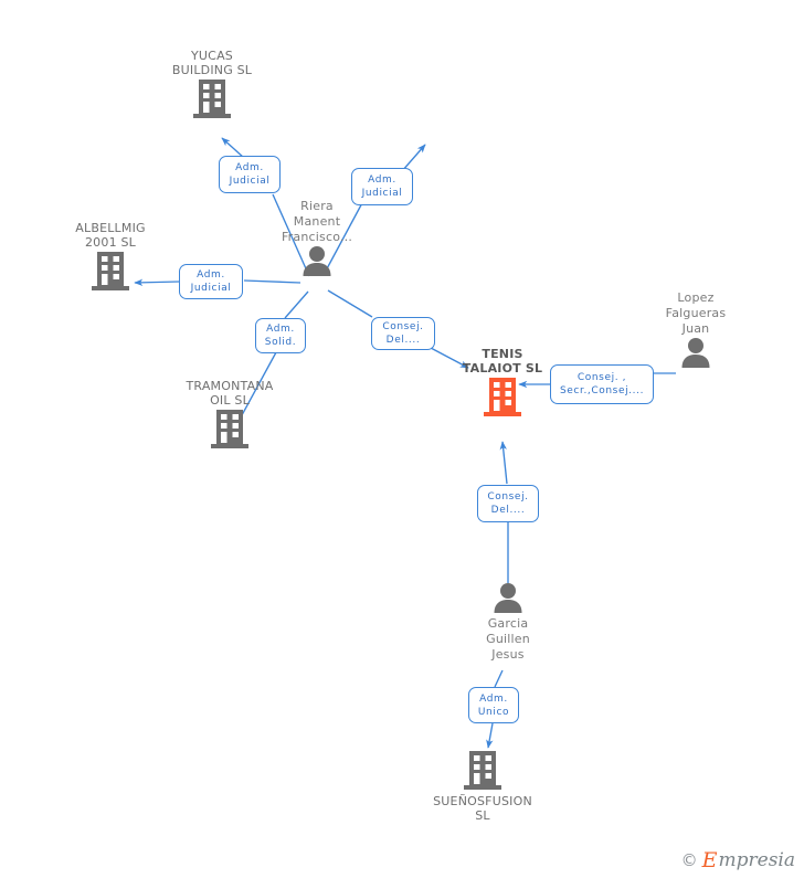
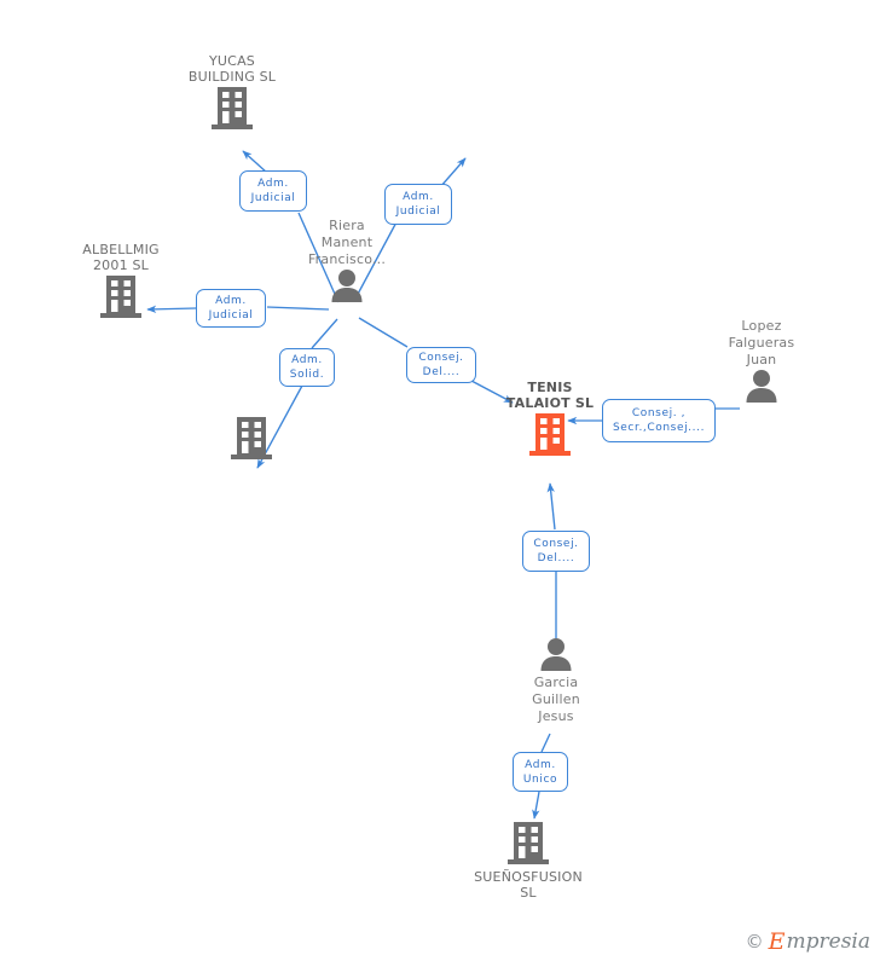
  YUCAS
  BUILDING SL
  ALBELLMIG
  2001 SL
- TRAMONTANA
- OIL SL
  TENIS
  TALAIOT SL
  SUEÑOSFUSION
  SL
  Riera
  Manent
  Francisco...
  Lopez
  Falgueras
  Juan
  Garcia
  Guillen
  Jesus
  Adm.
  Judicial
  Adm.
  Judicial
  Adm.
  Judicial
  Adm.
  Solid.
  Consej.
  Del....
  Consej. ,
  Secr.,Consej....
  Consej.
  Del....
  Adm.
  Unico
  ©
  E
  mpresia
